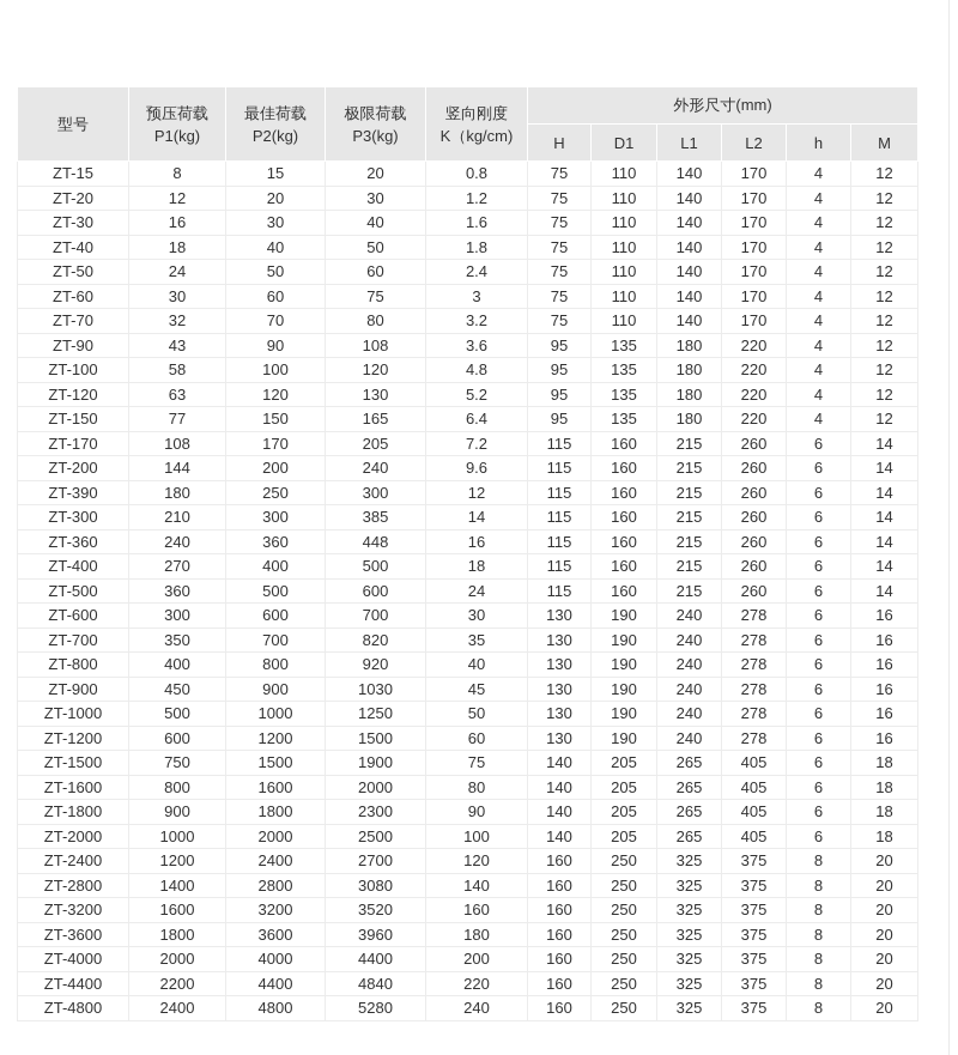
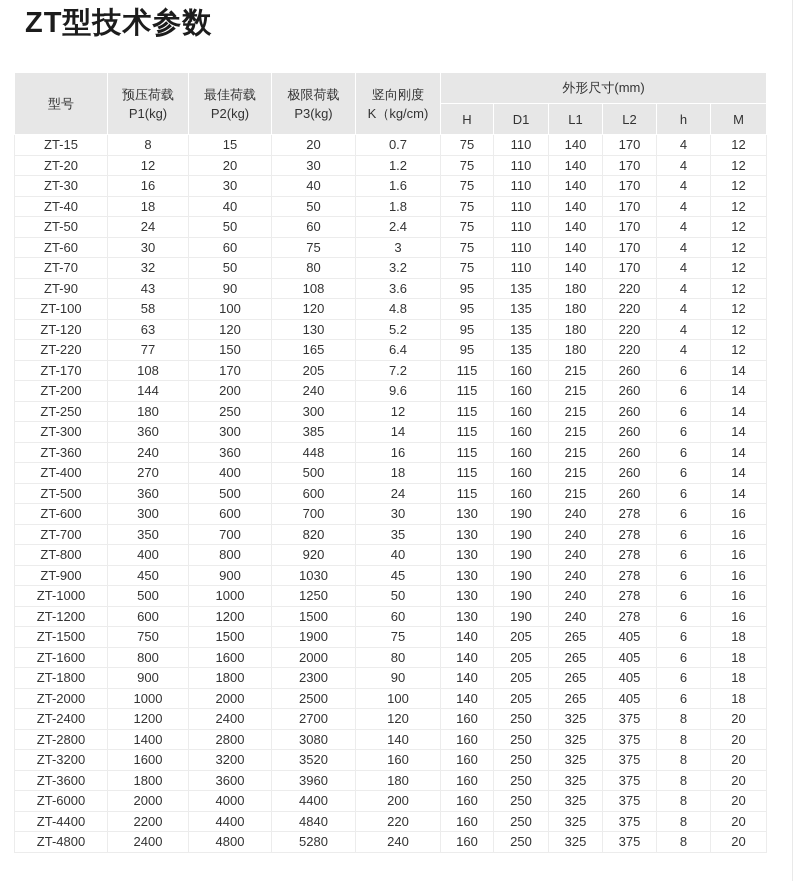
+ ZT型技术参数
  型号	预压荷载 P1(kg)	最佳荷载 P2(kg)	极限荷载 P3(kg)	竖向刚度 K（kg/cm)	外形尺寸(mm)
  H	D1	L1	L2	h	M
- ZT-15	8	15	20	0.8	75	110	140	170	4	12
+ ZT-15	8	15	20	0.7	75	110	140	170	4	12
  ZT-20	12	20	30	1.2	75	110	140	170	4	12
  ZT-30	16	30	40	1.6	75	110	140	170	4	12
  ZT-40	18	40	50	1.8	75	110	140	170	4	12
  ZT-50	24	50	60	2.4	75	110	140	170	4	12
  ZT-60	30	60	75	3	75	110	140	170	4	12
- ZT-70	32	70	80	3.2	75	110	140	170	4	12
+ ZT-70	32	50	80	3.2	75	110	140	170	4	12
  ZT-90	43	90	108	3.6	95	135	180	220	4	12
  ZT-100	58	100	120	4.8	95	135	180	220	4	12
  ZT-120	63	120	130	5.2	95	135	180	220	4	12
- ZT-150	77	150	165	6.4	95	135	180	220	4	12
+ ZT-220	77	150	165	6.4	95	135	180	220	4	12
  ZT-170	108	170	205	7.2	115	160	215	260	6	14
  ZT-200	144	200	240	9.6	115	160	215	260	6	14
- ZT-390	180	250	300	12	115	160	215	260	6	14
+ ZT-250	180	250	300	12	115	160	215	260	6	14
- ZT-300	210	300	385	14	115	160	215	260	6	14
+ ZT-300	360	300	385	14	115	160	215	260	6	14
  ZT-360	240	360	448	16	115	160	215	260	6	14
  ZT-400	270	400	500	18	115	160	215	260	6	14
  ZT-500	360	500	600	24	115	160	215	260	6	14
  ZT-600	300	600	700	30	130	190	240	278	6	16
  ZT-700	350	700	820	35	130	190	240	278	6	16
  ZT-800	400	800	920	40	130	190	240	278	6	16
  ZT-900	450	900	1030	45	130	190	240	278	6	16
  ZT-1000	500	1000	1250	50	130	190	240	278	6	16
  ZT-1200	600	1200	1500	60	130	190	240	278	6	16
  ZT-1500	750	1500	1900	75	140	205	265	405	6	18
  ZT-1600	800	1600	2000	80	140	205	265	405	6	18
  ZT-1800	900	1800	2300	90	140	205	265	405	6	18
  ZT-2000	1000	2000	2500	100	140	205	265	405	6	18
  ZT-2400	1200	2400	2700	120	160	250	325	375	8	20
  ZT-2800	1400	2800	3080	140	160	250	325	375	8	20
  ZT-3200	1600	3200	3520	160	160	250	325	375	8	20
  ZT-3600	1800	3600	3960	180	160	250	325	375	8	20
- ZT-4000	2000	4000	4400	200	160	250	325	375	8	20
+ ZT-6000	2000	4000	4400	200	160	250	325	375	8	20
  ZT-4400	2200	4400	4840	220	160	250	325	375	8	20
  ZT-4800	2400	4800	5280	240	160	250	325	375	8	20
